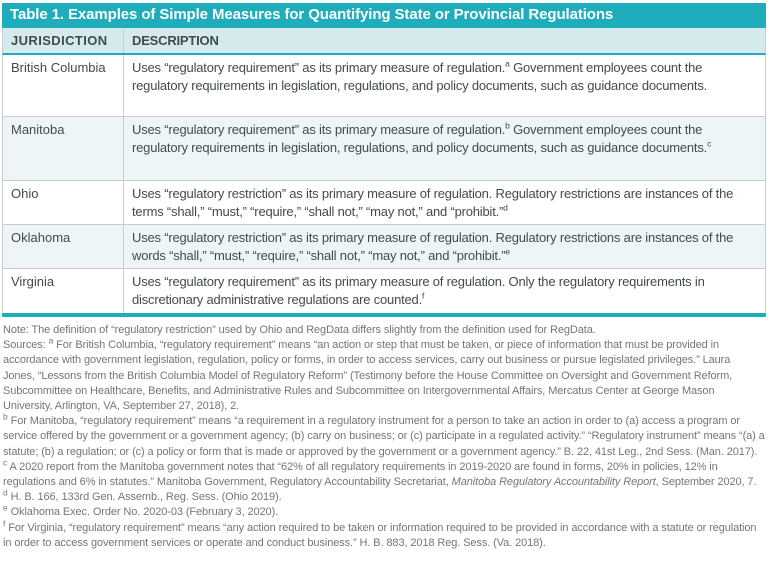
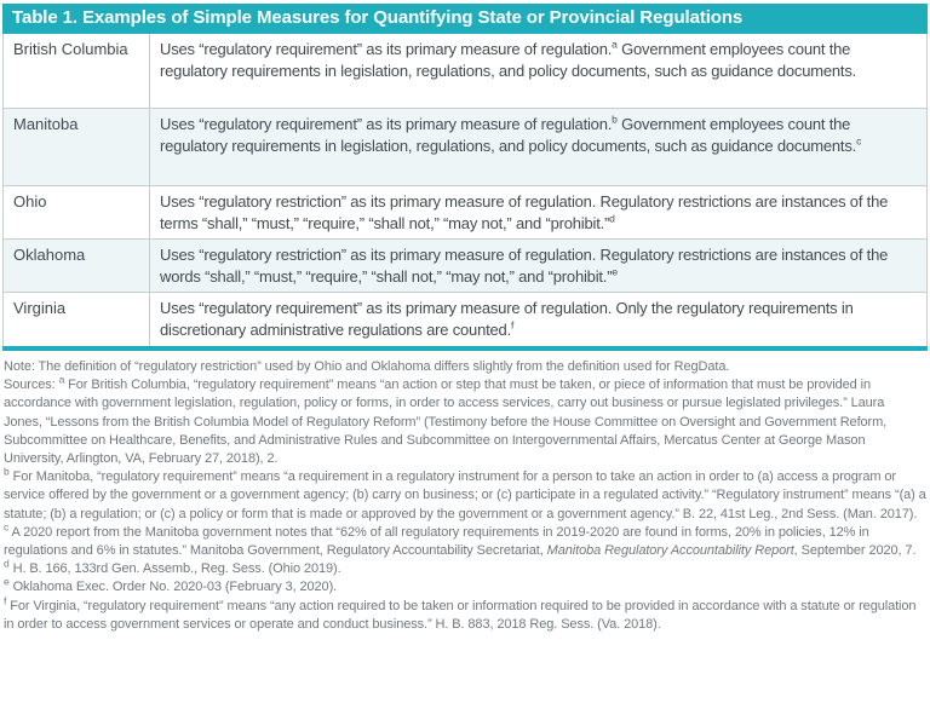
  Table 1. Examples of Simple Measures for Quantifying State or Provincial Regulations
- JURISDICTION
- DESCRIPTION
  British Columbia
  Uses “regulatory requirement” as its primary measure of regulation.a Government employees count the regulatory requirements in legislation, regulations, and policy documents, such as guidance documents.
  Manitoba
  Uses “regulatory requirement” as its primary measure of regulation.b Government employees count the regulatory requirements in legislation, regulations, and policy documents, such as guidance documents.c
  Ohio
  Uses “regulatory restriction” as its primary measure of regulation. Regulatory restrictions are instances of the terms “shall,” “must,” “require,” “shall not,” “may not,” and “prohibit.”d
  Oklahoma
  Uses “regulatory restriction” as its primary measure of regulation. Regulatory restrictions are instances of the words “shall,” “must,” “require,” “shall not,” “may not,” and “prohibit.”e
  Virginia
  Uses “regulatory requirement” as its primary measure of regulation. Only the regulatory requirements in discretionary administrative regulations are counted.f
- Note: The definition of “regulatory restriction” used by Ohio and RegData differs slightly from the definition used for RegData.
+ Note: The definition of “regulatory restriction” used by Ohio and Oklahoma differs slightly from the definition used for RegData.
- Sources: a For British Columbia, “regulatory requirement” means “an action or step that must be taken, or piece of information that must be provided in accordance with government legislation, regulation, policy or forms, in order to access services, carry out business or pursue legislated privileges.” Laura Jones, “Lessons from the British Columbia Model of Regulatory Reform” (Testimony before the House Committee on Oversight and Government Reform, Subcommittee on Healthcare, Benefits, and Administrative Rules and Subcommittee on Intergovernmental Affairs, Mercatus Center at George Mason University, Arlington, VA, September 27, 2018), 2.
+ Sources: a For British Columbia, “regulatory requirement” means “an action or step that must be taken, or piece of information that must be provided in accordance with government legislation, regulation, policy or forms, in order to access services, carry out business or pursue legislated privileges.” Laura Jones, “Lessons from the British Columbia Model of Regulatory Reform” (Testimony before the House Committee on Oversight and Government Reform, Subcommittee on Healthcare, Benefits, and Administrative Rules and Subcommittee on Intergovernmental Affairs, Mercatus Center at George Mason University, Arlington, VA, February 27, 2018), 2.
  b For Manitoba, “regulatory requirement” means “a requirement in a regulatory instrument for a person to take an action in order to (a) access a program or service offered by the government or a government agency; (b) carry on business; or (c) participate in a regulated activity.” “Regulatory instrument” means “(a) a statute; (b) a regulation; or (c) a policy or form that is made or approved by the government or a government agency.” B. 22, 41st Leg., 2nd Sess. (Man. 2017).
  c A 2020 report from the Manitoba government notes that “62% of all regulatory requirements in 2019-2020 are found in forms, 20% in policies, 12% in regulations and 6% in statutes.” Manitoba Government, Regulatory Accountability Secretariat, Manitoba Regulatory Accountability Report, September 2020, 7.
  d H. B. 166, 133rd Gen. Assemb., Reg. Sess. (Ohio 2019).
  e Oklahoma Exec. Order No. 2020-03 (February 3, 2020).
  f For Virginia, “regulatory requirement” means “any action required to be taken or information required to be provided in accordance with a statute or regulation in order to access government services or operate and conduct business.” H. B. 883, 2018 Reg. Sess. (Va. 2018).
